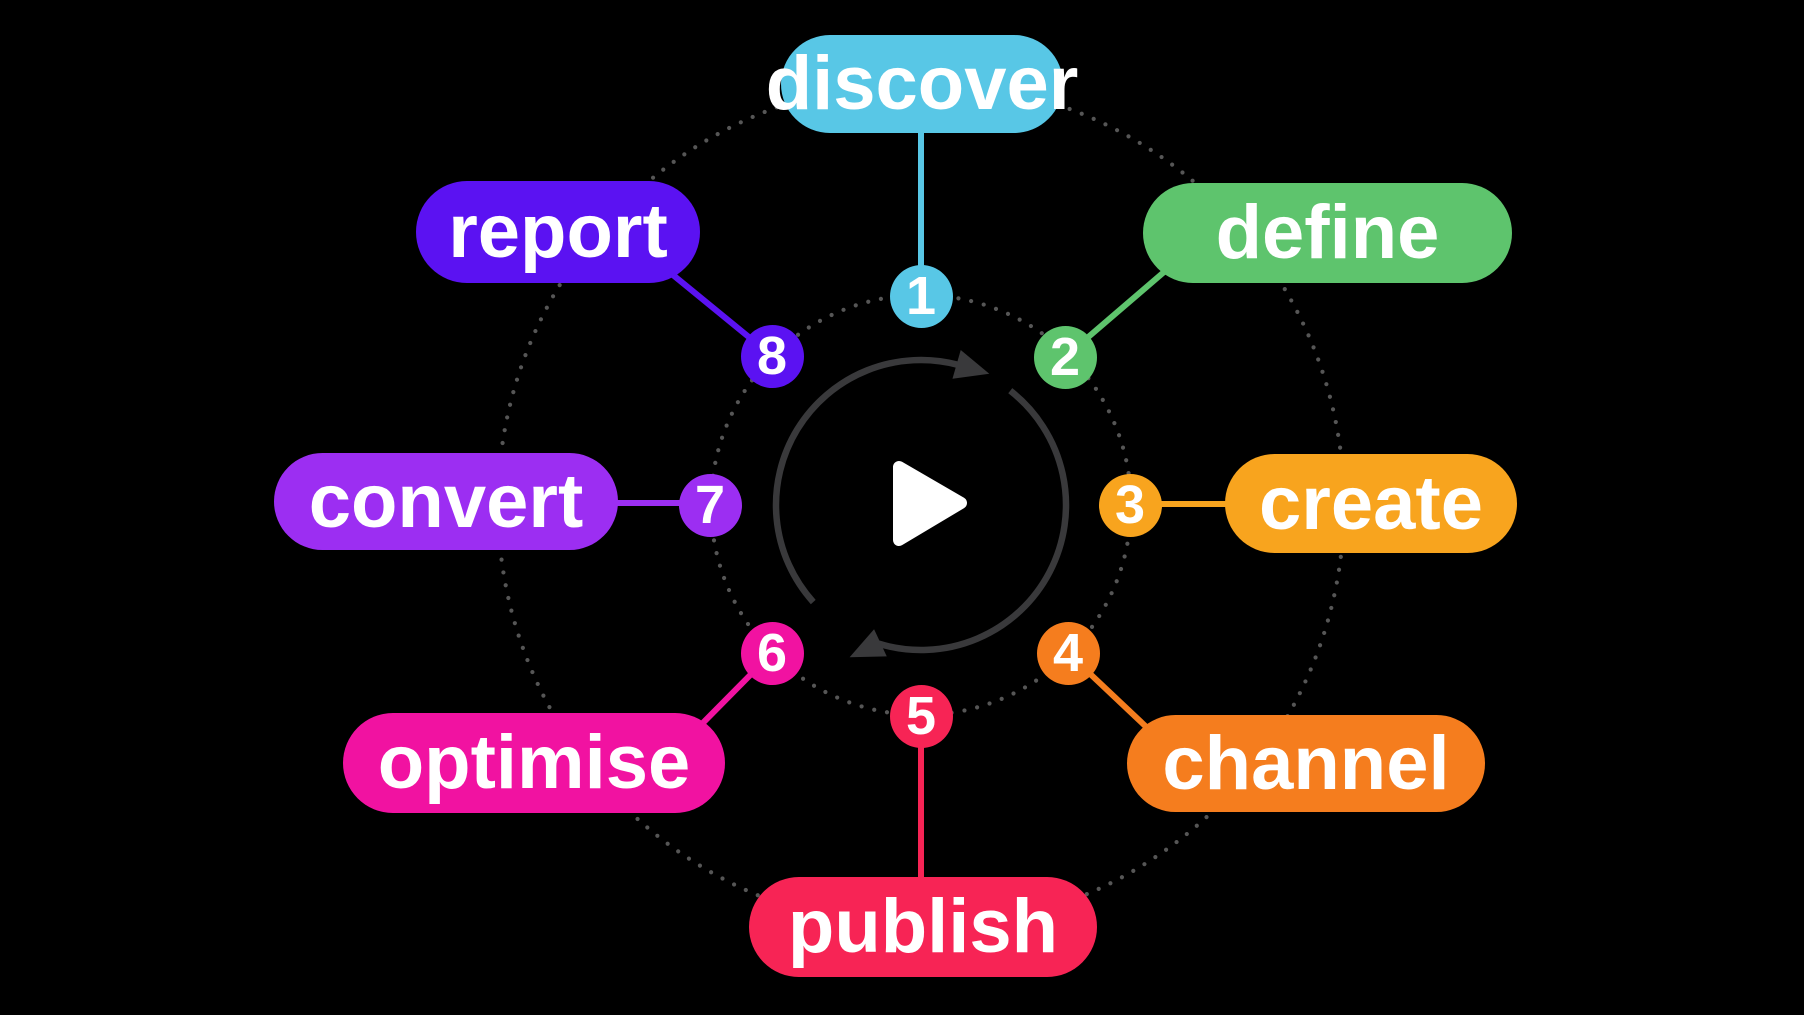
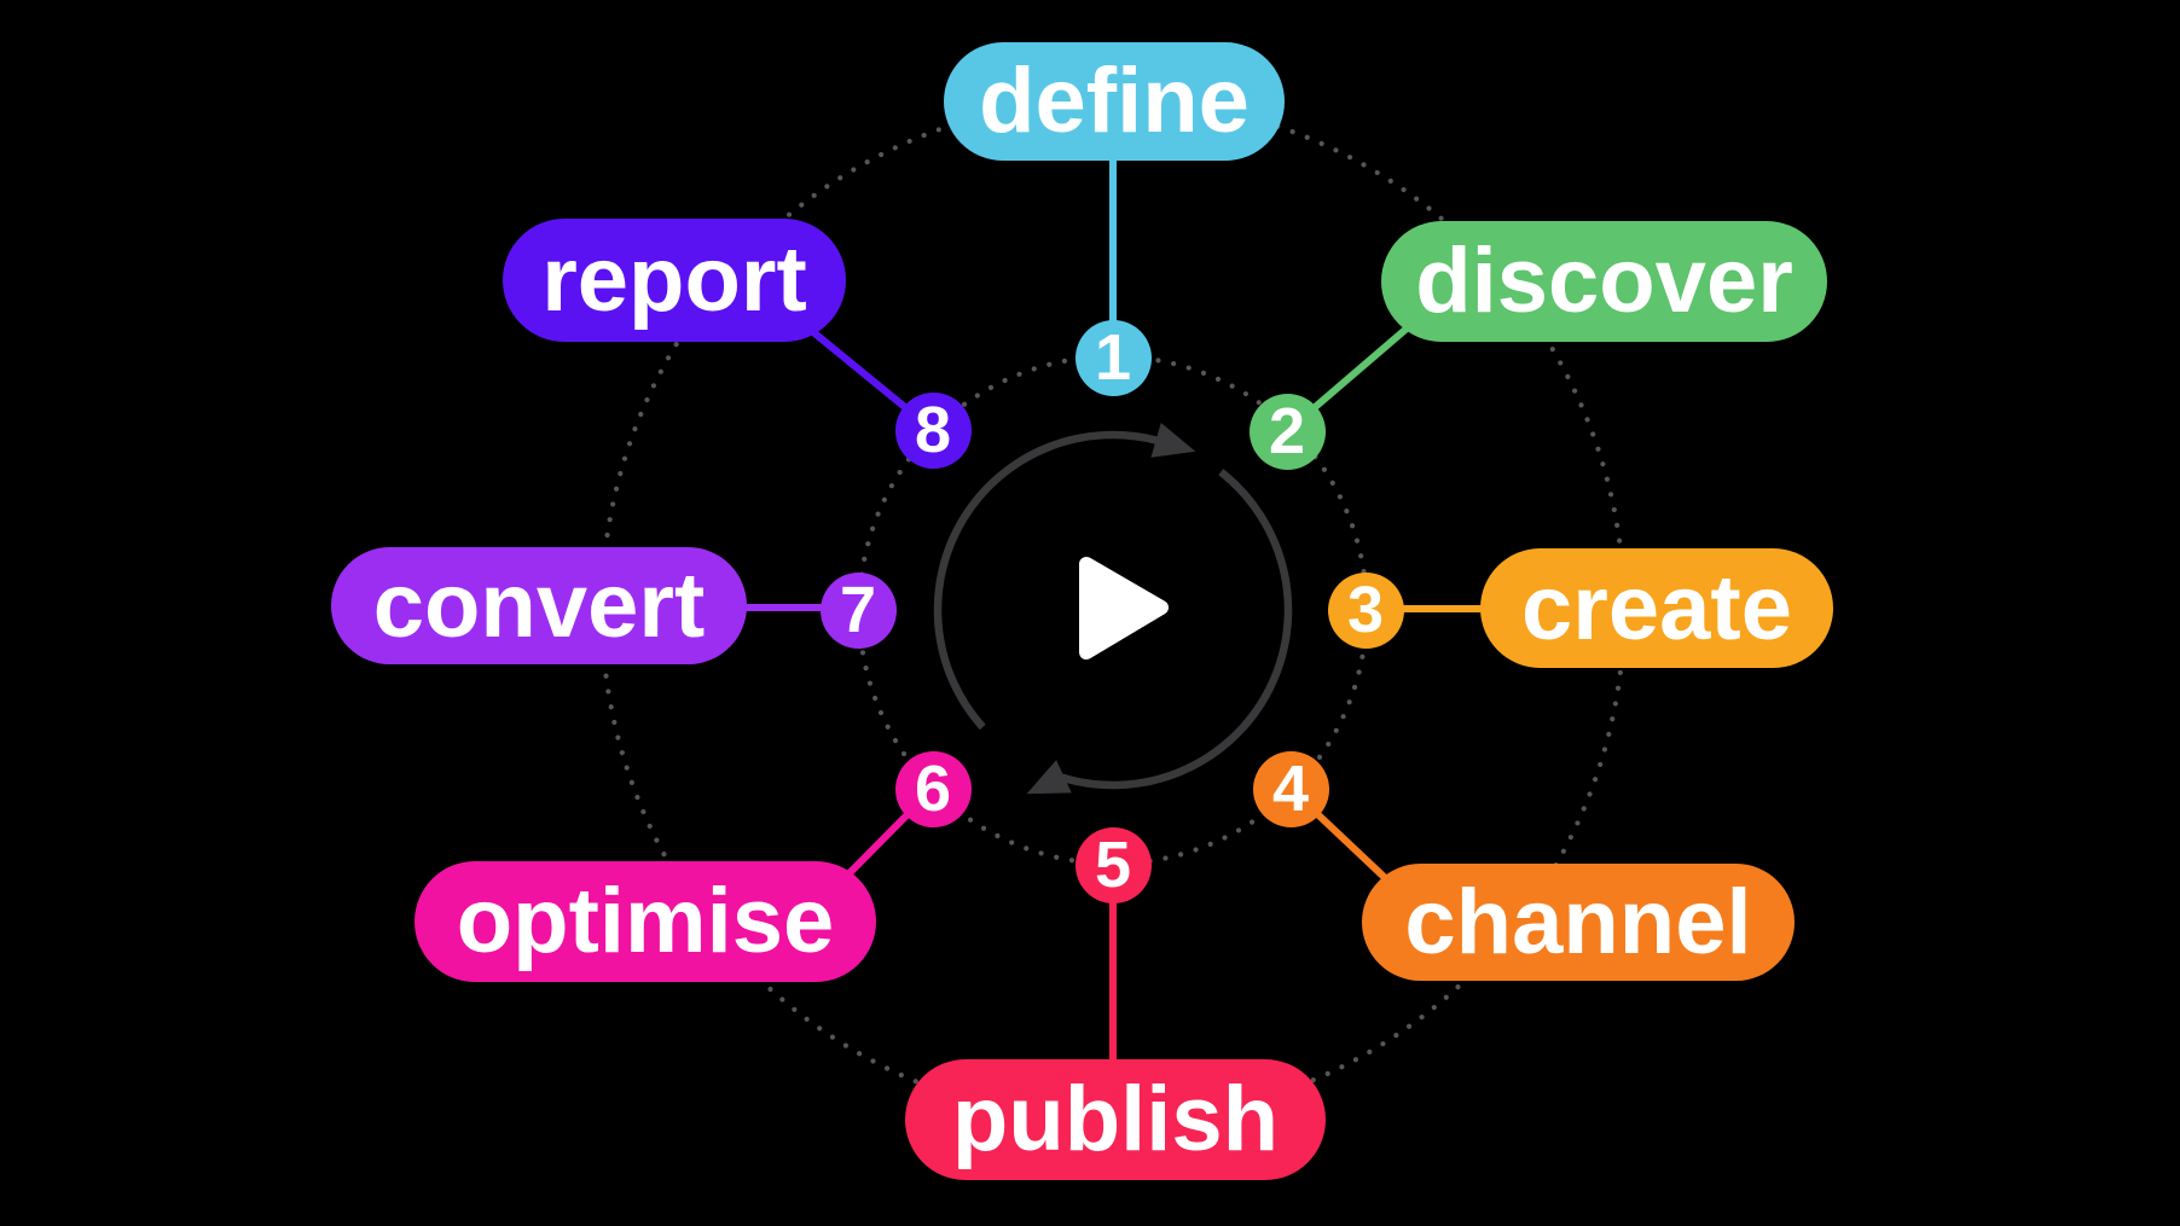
- discover
+ define
  1
- define
+ discover
  2
  create
  3
  channel
  4
  publish
  5
  optimise
  6
  convert
  7
  report
  8
